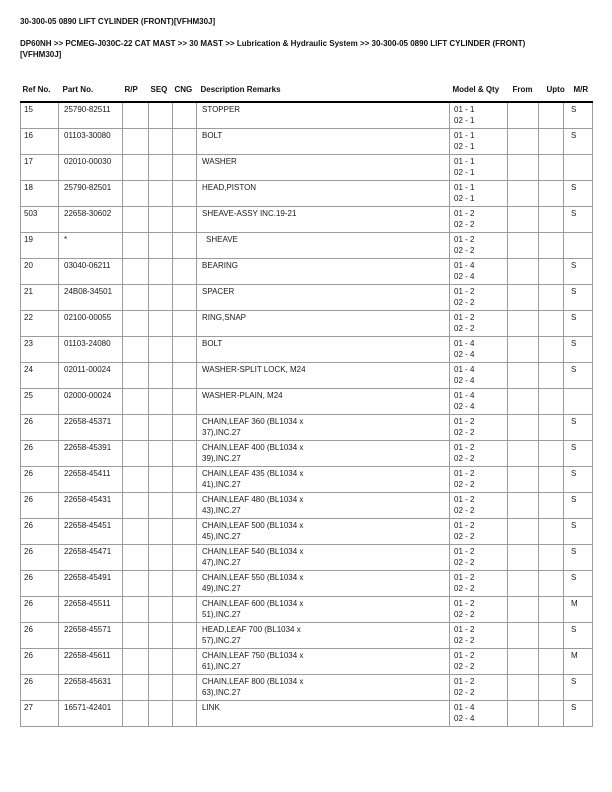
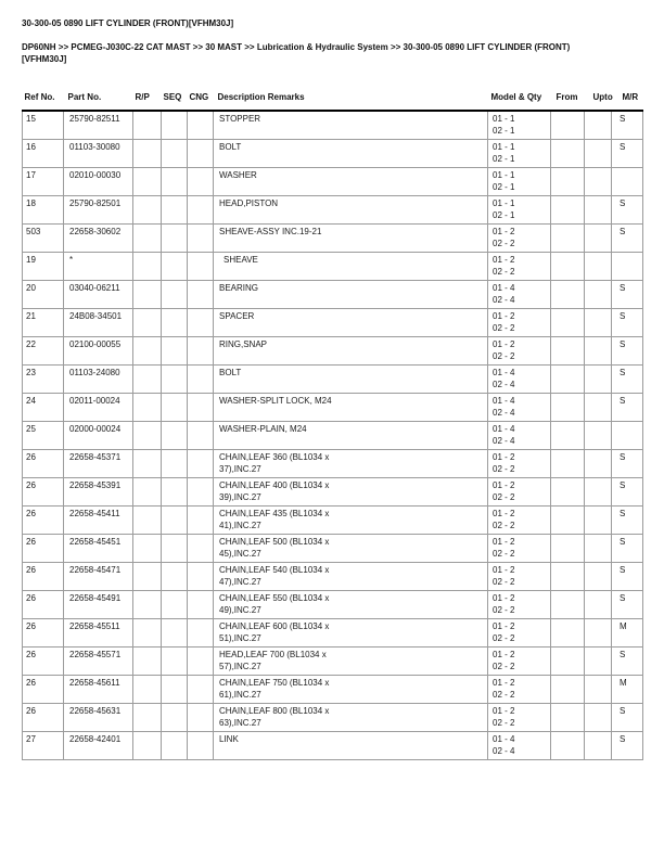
  30-300-05 0890 LIFT CYLINDER (FRONT)[VFHM30J]
  DP60NH >> PCMEG-J030C-22 CAT MAST >> 30 MAST >> Lubrication & Hydraulic System >> 30-300-05 0890 LIFT CYLINDER (FRONT)
  [VFHM30J]
  Ref No.	Part No.	R/P	SEQ	CNG	Description Remarks	Model & Qty	From	Upto	M/R
  15	25790-82511				STOPPER	01 - 1 02 - 1			S
  16	01103-30080				BOLT	01 - 1 02 - 1			S
  17	02010-00030				WASHER	01 - 1 02 - 1
  18	25790-82501				HEAD,PISTON	01 - 1 02 - 1			S
  503	22658-30602				SHEAVE-ASSY INC.19-21	01 - 2 02 - 2			S
  19	*				SHEAVE	01 - 2 02 - 2
  20	03040-06211				BEARING	01 - 4 02 - 4			S
  21	24B08-34501				SPACER	01 - 2 02 - 2			S
  22	02100-00055				RING,SNAP	01 - 2 02 - 2			S
  23	01103-24080				BOLT	01 - 4 02 - 4			S
  24	02011-00024				WASHER-SPLIT LOCK, M24	01 - 4 02 - 4			S
  25	02000-00024				WASHER-PLAIN, M24	01 - 4 02 - 4
  26	22658-45371				CHAIN,LEAF 360 (BL1034 x 37),INC.27	01 - 2 02 - 2			S
  26	22658-45391				CHAIN,LEAF 400 (BL1034 x 39),INC.27	01 - 2 02 - 2			S
  26	22658-45411				CHAIN,LEAF 435 (BL1034 x 41),INC.27	01 - 2 02 - 2			S
- 26	22658-45431				CHAIN,LEAF 480 (BL1034 x 43),INC.27	01 - 2 02 - 2			S
  26	22658-45451				CHAIN,LEAF 500 (BL1034 x 45),INC.27	01 - 2 02 - 2			S
  26	22658-45471				CHAIN,LEAF 540 (BL1034 x 47),INC.27	01 - 2 02 - 2			S
  26	22658-45491				CHAIN,LEAF 550 (BL1034 x 49),INC.27	01 - 2 02 - 2			S
  26	22658-45511				CHAIN,LEAF 600 (BL1034 x 51),INC.27	01 - 2 02 - 2			M
  26	22658-45571				HEAD,LEAF 700 (BL1034 x 57),INC.27	01 - 2 02 - 2			S
  26	22658-45611				CHAIN,LEAF 750 (BL1034 x 61),INC.27	01 - 2 02 - 2			M
  26	22658-45631				CHAIN,LEAF 800 (BL1034 x 63),INC.27	01 - 2 02 - 2			S
- 27	16571-42401				LINK	01 - 4 02 - 4			S
+ 27	22658-42401				LINK	01 - 4 02 - 4			S
